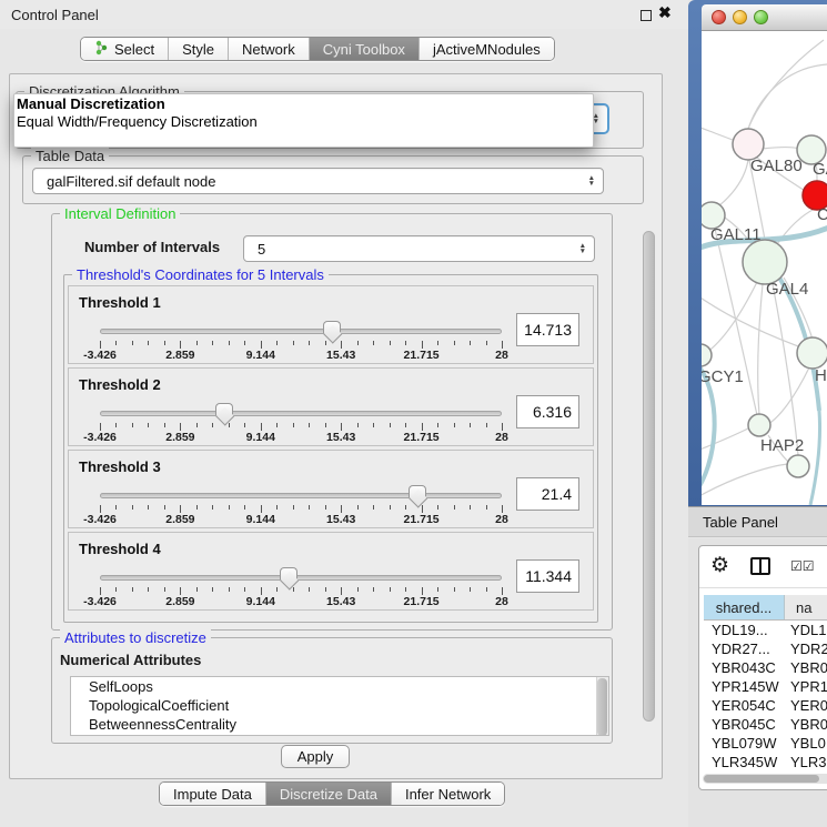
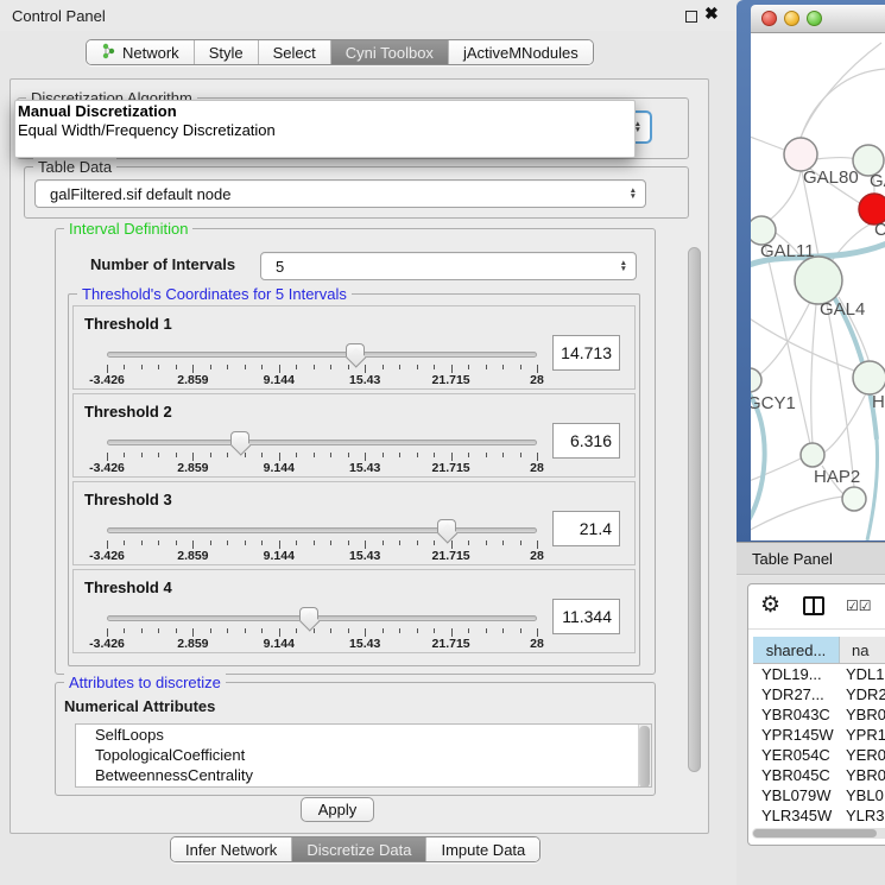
  Control Panel
  ✖
- Select
+ Network
  Style
- Network
+ Select
  Cyni Toolbox
  jActiveMNodules
  Discretization Algorithm
  Manual Discretization
  Equal Width/Frequency Discretization
  Table Data
  galFiltered.sif default node
  Interval Definition
  Number of Intervals
  5
  Threshold's Coordinates for 5 Intervals
  Threshold 1
  -3.426
  2.859
  9.144
  15.43
  21.715
  28
  14.713
  Threshold 2
  -3.426
  2.859
  9.144
  15.43
  21.715
  28
  6.316
  Threshold 3
  -3.426
  2.859
  9.144
  15.43
  21.715
  28
  21.4
  Threshold 4
  -3.426
  2.859
  9.144
  15.43
  21.715
  28
  11.344
  Attributes to discretize
  Numerical Attributes
  SelfLoops
  TopologicalCoefficient
  BetweennessCentrality
  Apply
- Impute Data
+ Infer Network
  Discretize Data
- Infer Network
+ Impute Data
  GAL80
  C
  GAL11
  GAL4
  GCY1
  HAP2
  Table Panel
  ⚙
  ☑☑
  shared...
  na
  YDL19...
  YDL1
  YDR27...
  YDR2
  YBR043C
  YBR0
  YPR145W
  YPR1
  YER054C
  YER0
  YBR045C
  YBR0
  YBL079W
  YBL0
  YLR345W
  YLR3
